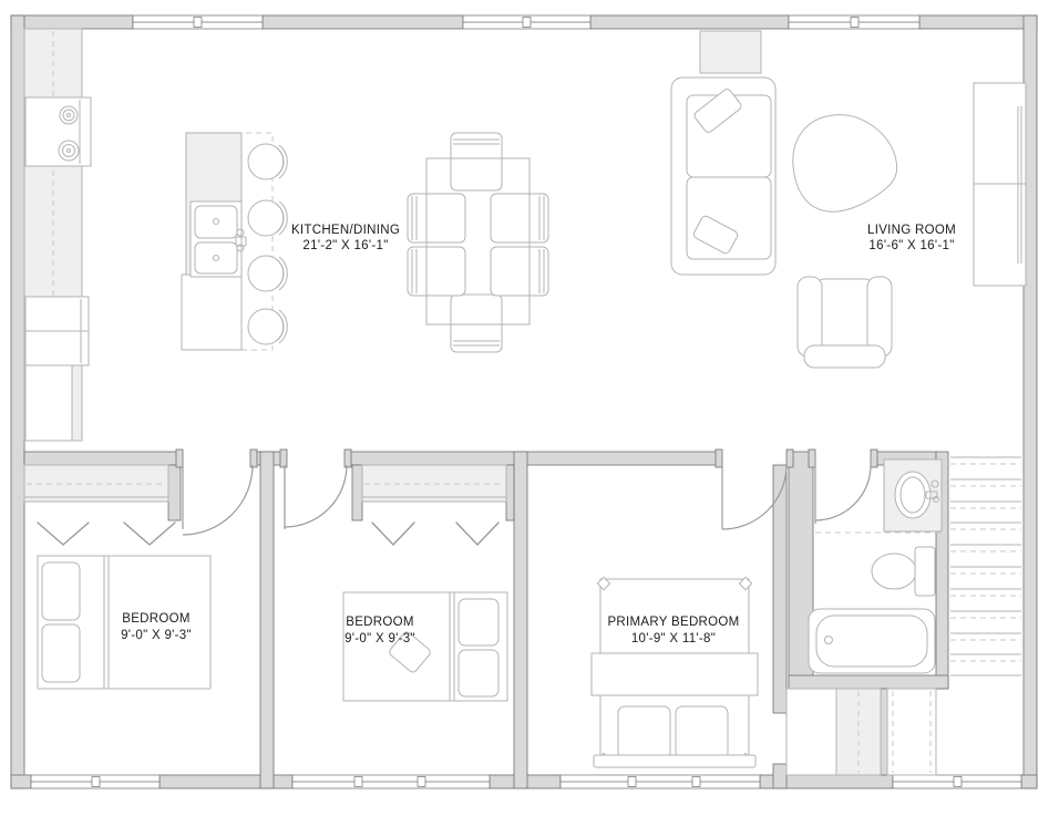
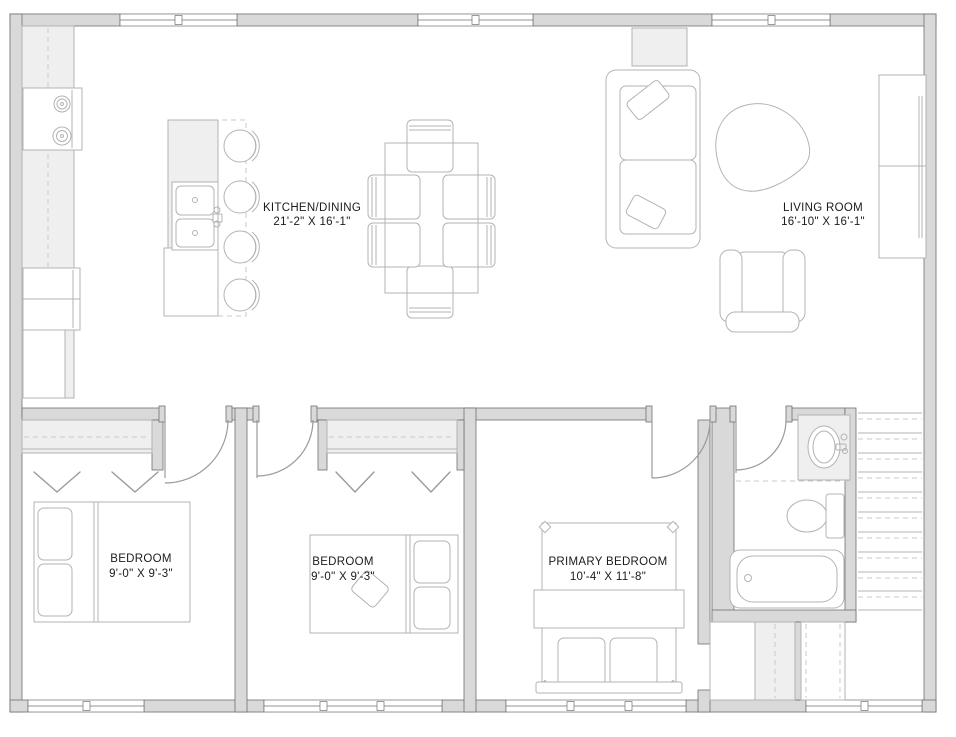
  KITCHEN/DINING
  21'-2" X 16'-1"
  LIVING ROOM
- 16'-6" X 16'-1"
+ 16'-10" X 16'-1"
  BEDROOM
  9'-0" X 9'-3"
  BEDROOM
  9'-0" X 9'-3"
  PRIMARY BEDROOM
- 10'-9" X 11'-8"
+ 10'-4" X 11'-8"
